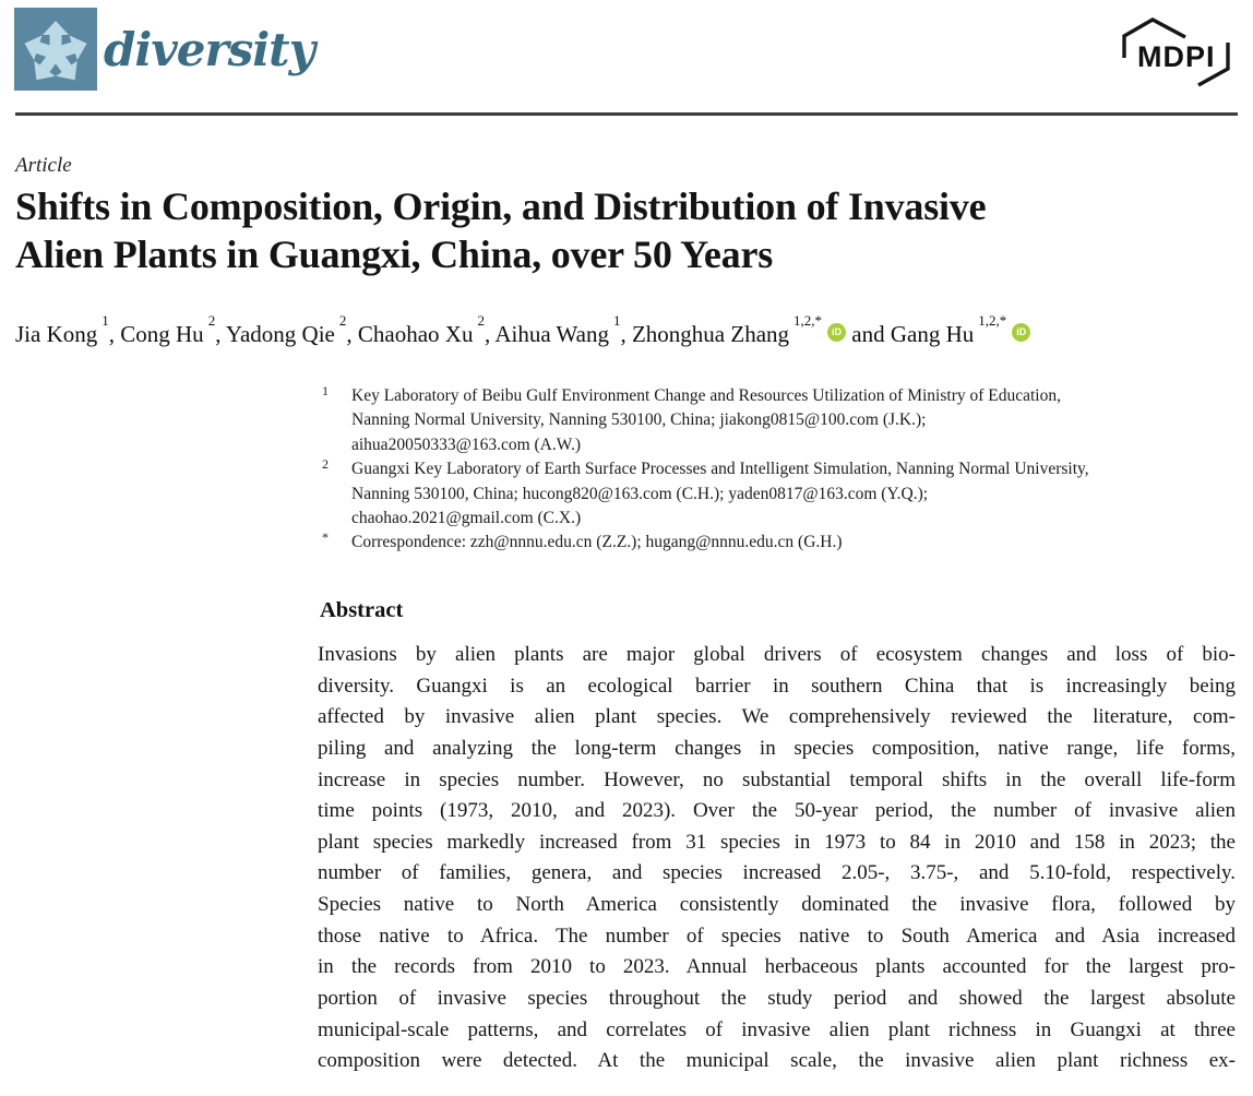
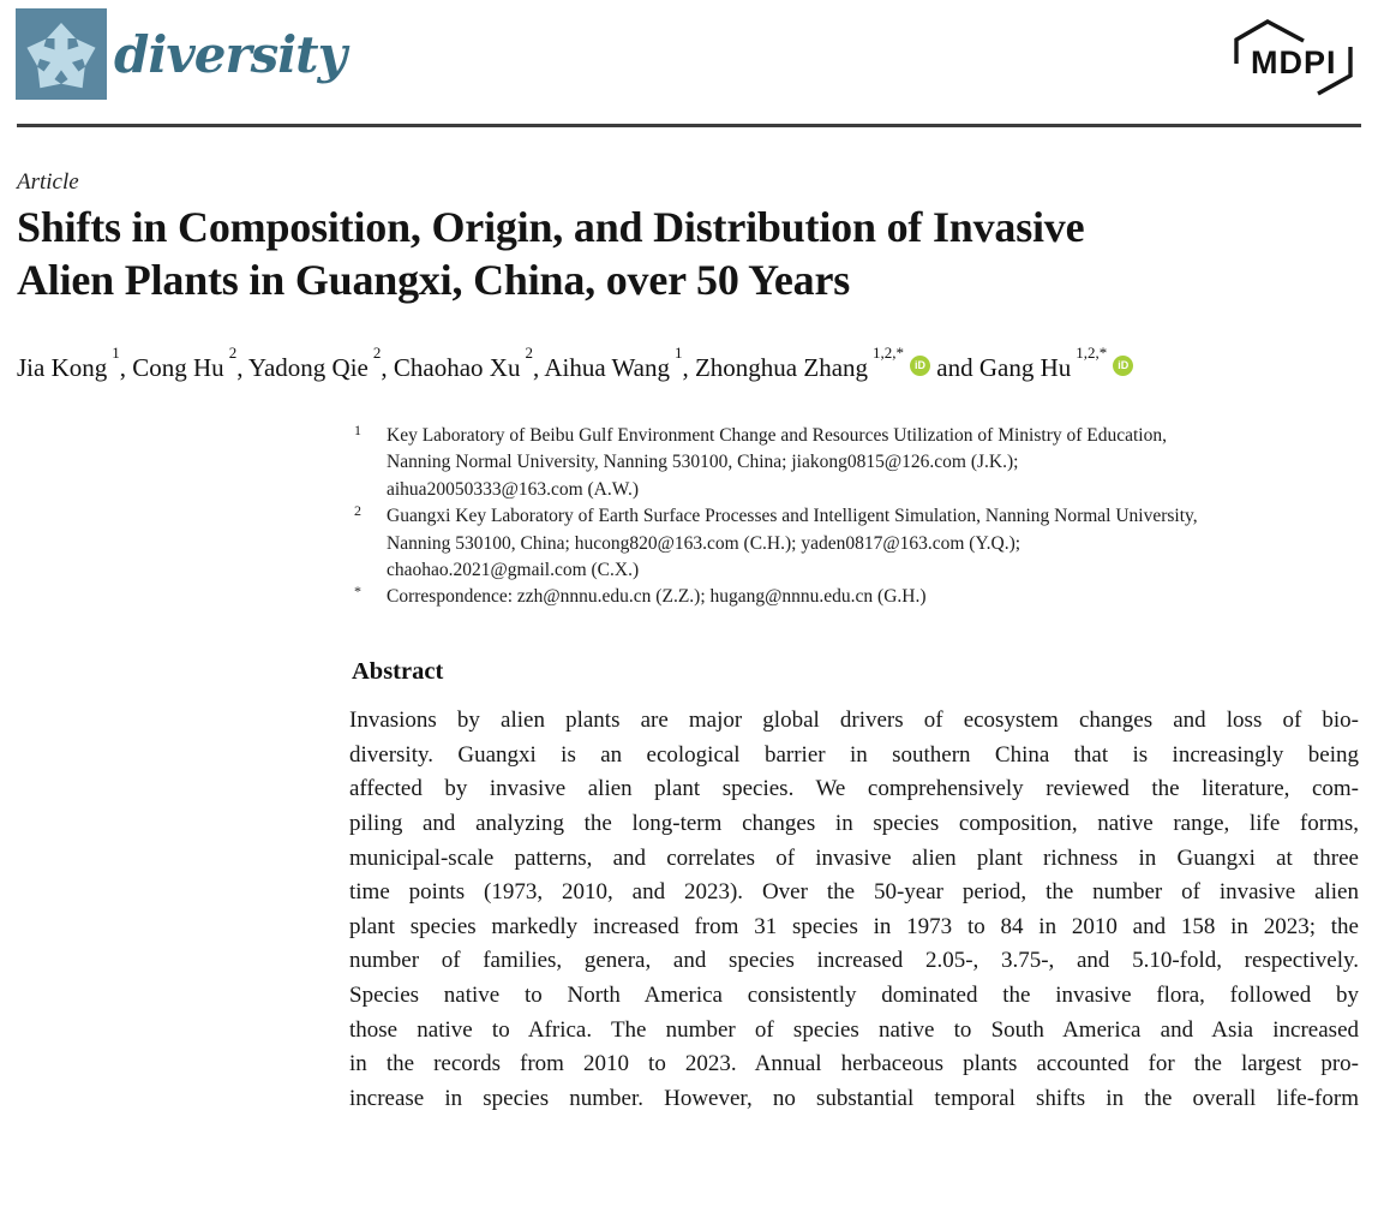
  diversity
  MDPI
  Article
  Shifts in Composition, Origin, and Distribution of Invasive
  Alien Plants in Guangxi, China, over 50 Years
  Jia Kong1, Cong Hu2, Yadong Qie2, Chaohao Xu2, Aihua Wang1, Zhonghua Zhang1,2,*iD and Gang Hu1,2,*iD
  1
  Key Laboratory of Beibu Gulf Environment Change and Resources Utilization of Ministry of Education,
- Nanning Normal University, Nanning 530100, China; jiakong0815@100.com (J.K.);
+ Nanning Normal University, Nanning 530100, China; jiakong0815@126.com (J.K.);
  aihua20050333@163.com (A.W.)
  2
  Guangxi Key Laboratory of Earth Surface Processes and Intelligent Simulation, Nanning Normal University,
  Nanning 530100, China; hucong820@163.com (C.H.); yaden0817@163.com (Y.Q.);
  chaohao.2021@gmail.com (C.X.)
  *
  Correspondence: zzh@nnnu.edu.cn (Z.Z.); hugang@nnnu.edu.cn (G.H.)
  Abstract
  Invasions by alien plants are major global drivers of ecosystem changes and loss of bio-
  diversity. Guangxi is an ecological barrier in southern China that is increasingly being
  affected by invasive alien plant species. We comprehensively reviewed the literature, com-
  piling and analyzing the long-term changes in species composition, native range, life forms,
- increase in species number. However, no substantial temporal shifts in the overall life-form
+ municipal-scale patterns, and correlates of invasive alien plant richness in Guangxi at three
  time points (1973, 2010, and 2023). Over the 50-year period, the number of invasive alien
  plant species markedly increased from 31 species in 1973 to 84 in 2010 and 158 in 2023; the
  number of families, genera, and species increased 2.05-, 3.75-, and 5.10-fold, respectively.
  Species native to North America consistently dominated the invasive flora, followed by
  those native to Africa. The number of species native to South America and Asia increased
  in the records from 2010 to 2023. Annual herbaceous plants accounted for the largest pro-
- portion of invasive species throughout the study period and showed the largest absolute
- municipal-scale patterns, and correlates of invasive alien plant richness in Guangxi at three
+ increase in species number. However, no substantial temporal shifts in the overall life-form
- composition were detected. At the municipal scale, the invasive alien plant richness ex-
